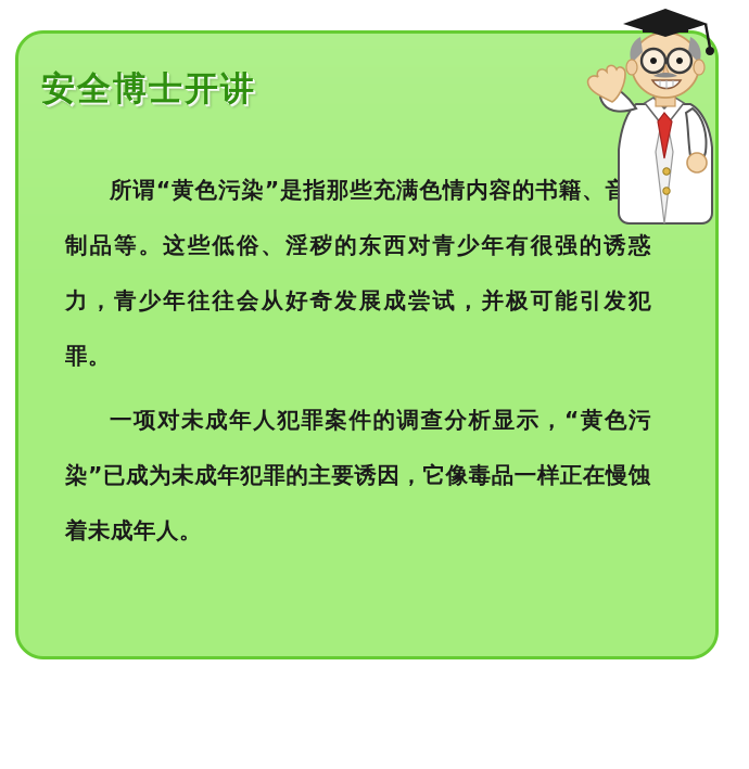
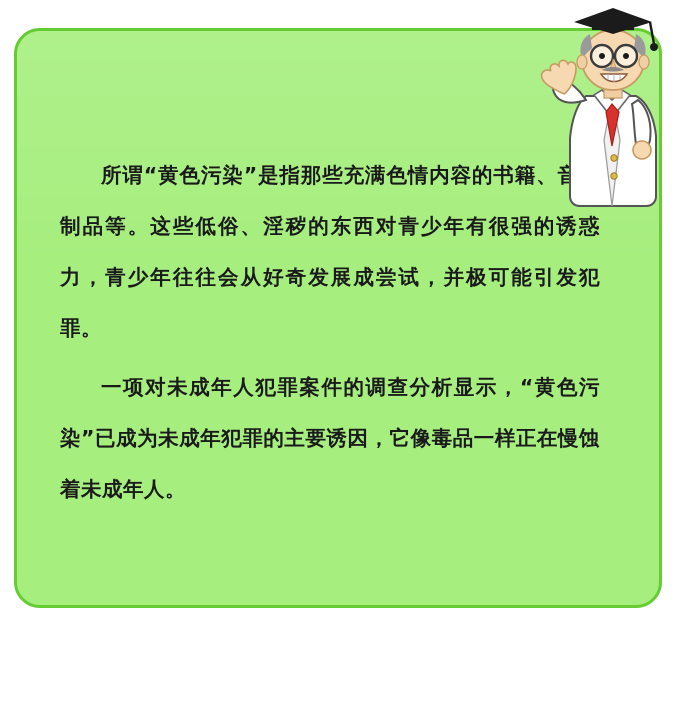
- 安全博士开讲
  所谓“黄色污染”是指那些充满色情内容的书籍、音制品等。这些低俗、淫秽的东西对青少年有很强的诱惑力，青少年往往会从好奇发展成尝试，并极可能引发犯罪。
  一项对未成年人犯罪案件的调查分析显示，“黄色污染”已成为未成年犯罪的主要诱因，它像毒品一样正在慢蚀着未成年人。
